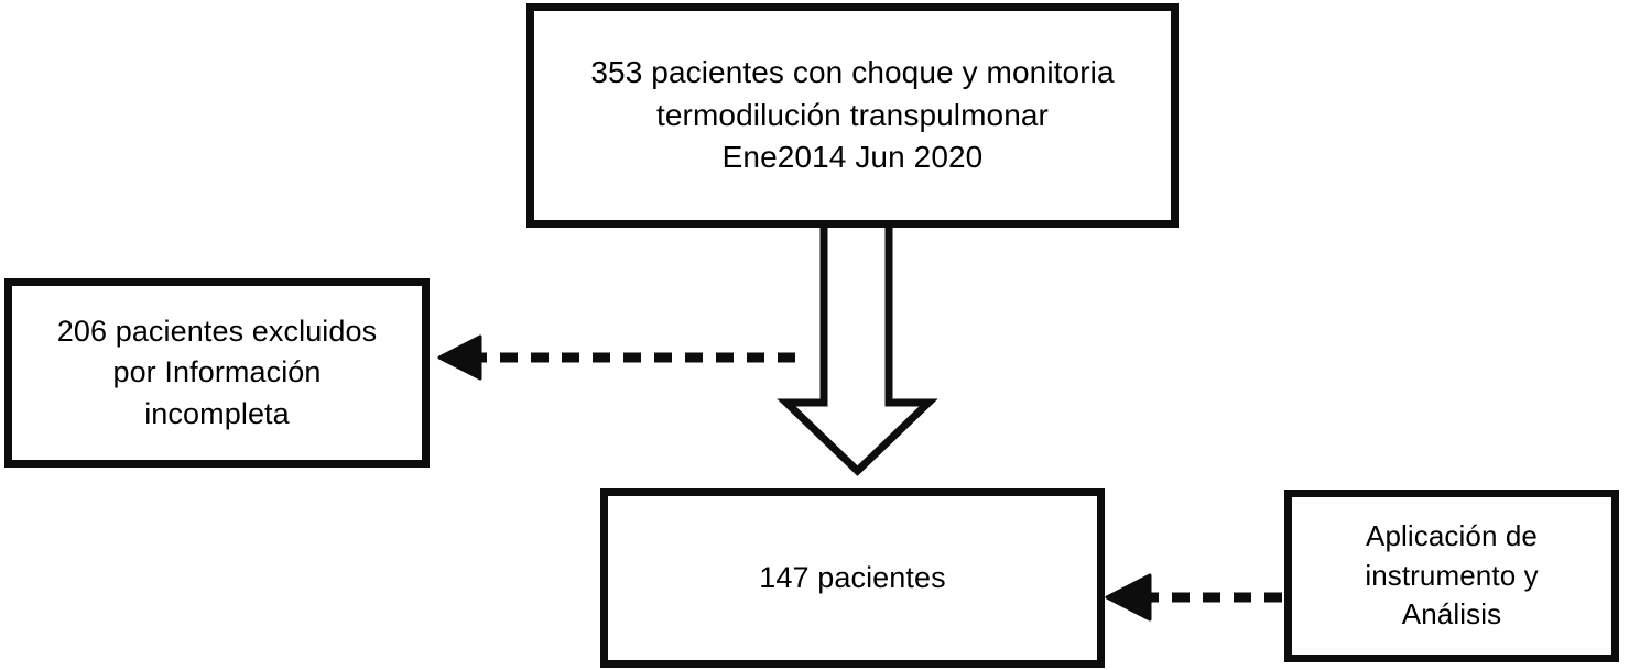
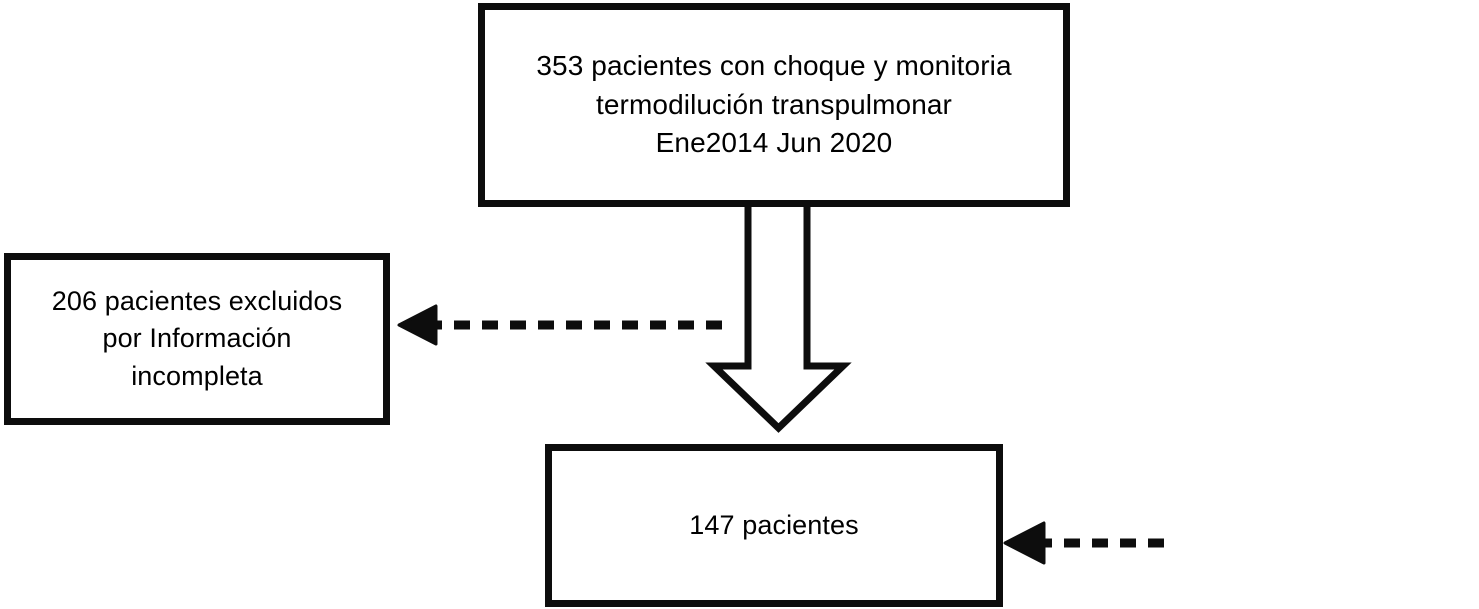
  353 pacientes con choque y monitoria
  termodilución transpulmonar
  Ene2014 Jun 2020
  206 pacientes excluidos
  por Información
  incompleta
  147 pacientes
- Aplicación de
- instrumento y
- Análisis
